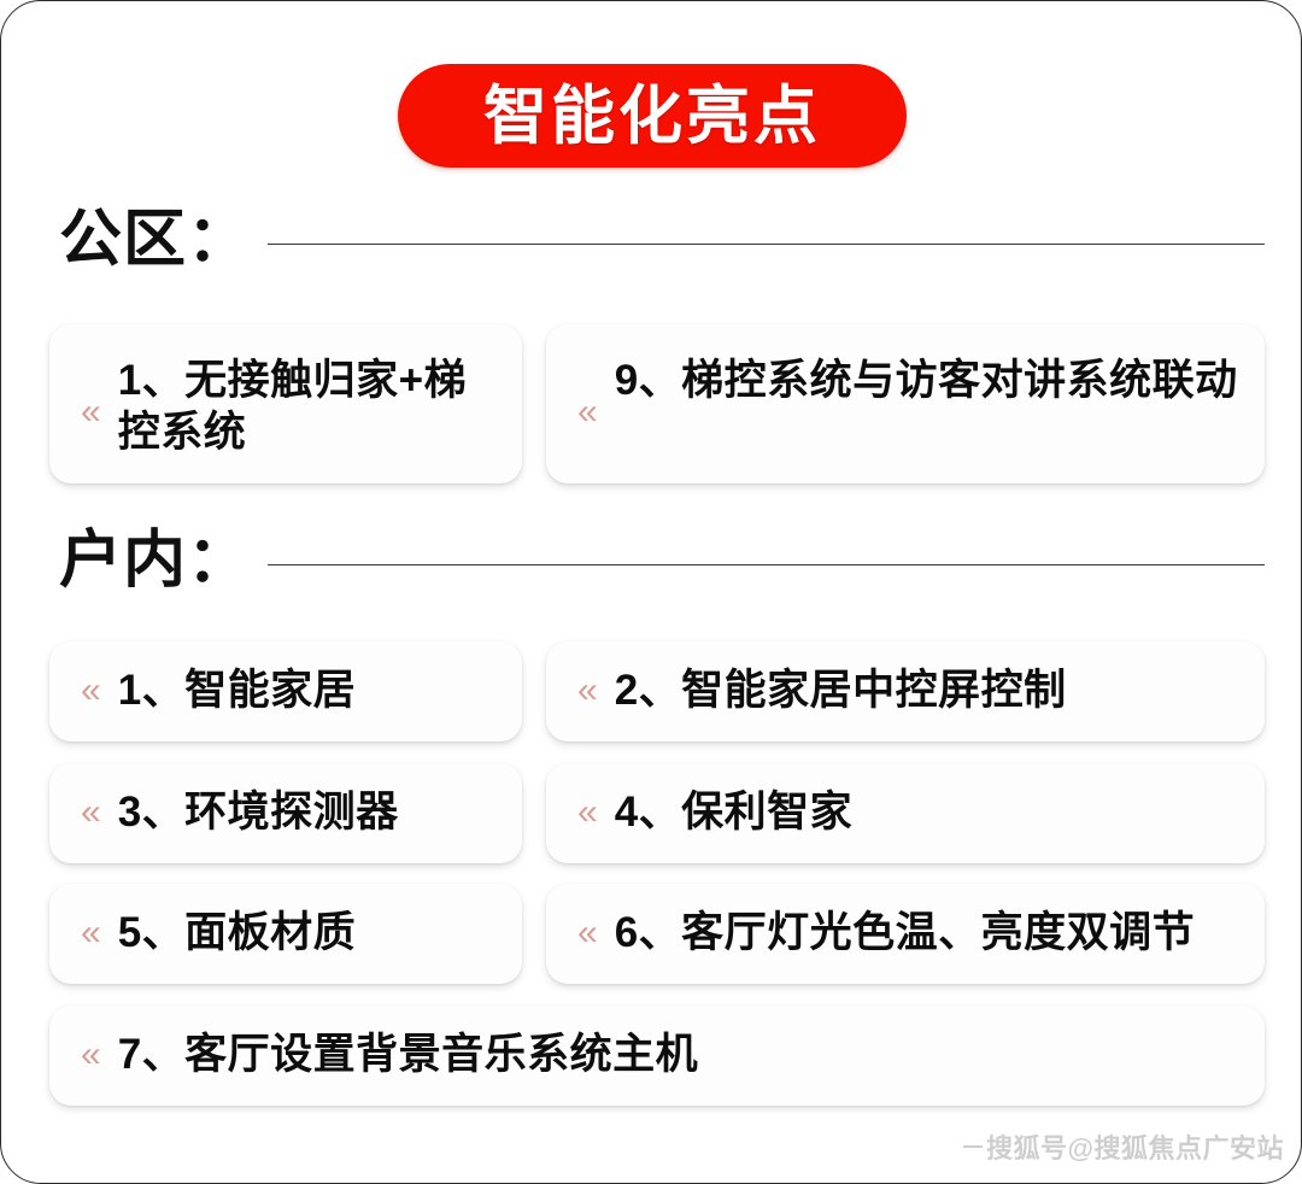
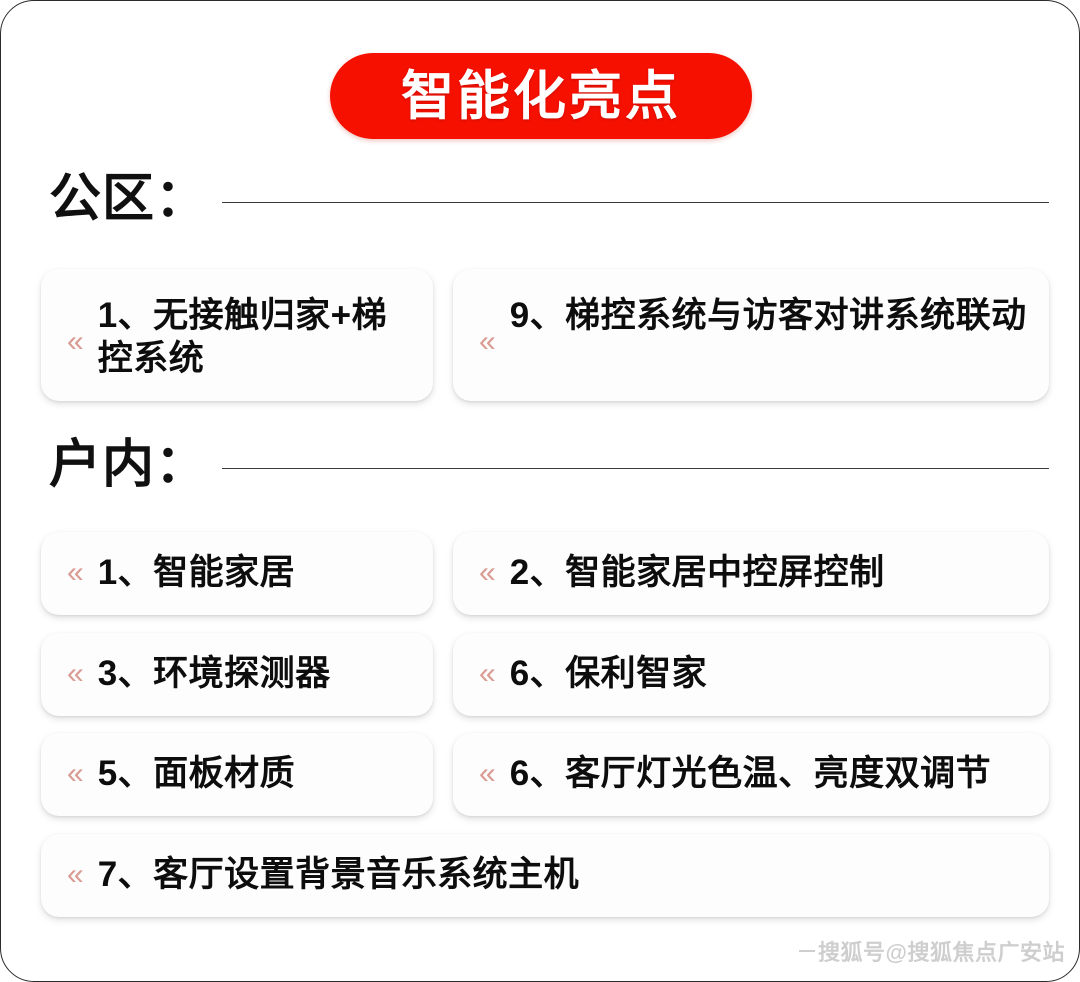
  智能化亮点
  公区：
  «
  1、无接触归家+梯控系统
  «
  9、梯控系统与访客对讲系统联动
  户内：
  «
  1、智能家居
  «
  2、智能家居中控屏控制
  «
  3、环境探测器
  «
- 4、保利智家
+ 6、保利智家
  «
  5、面板材质
  «
  6、客厅灯光色温、亮度双调节
  «
  7、客厅设置背景音乐系统主机
  搜狐号@搜狐焦点广安站
